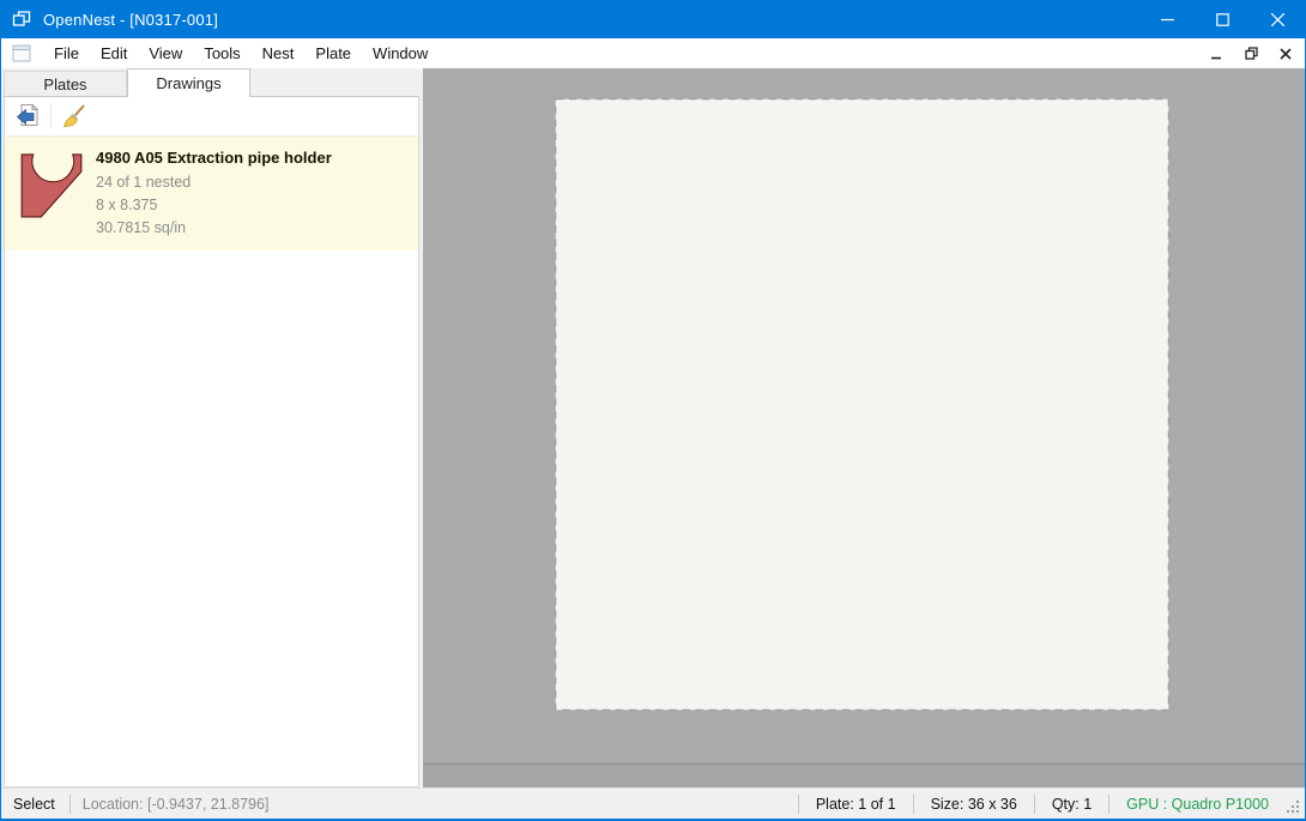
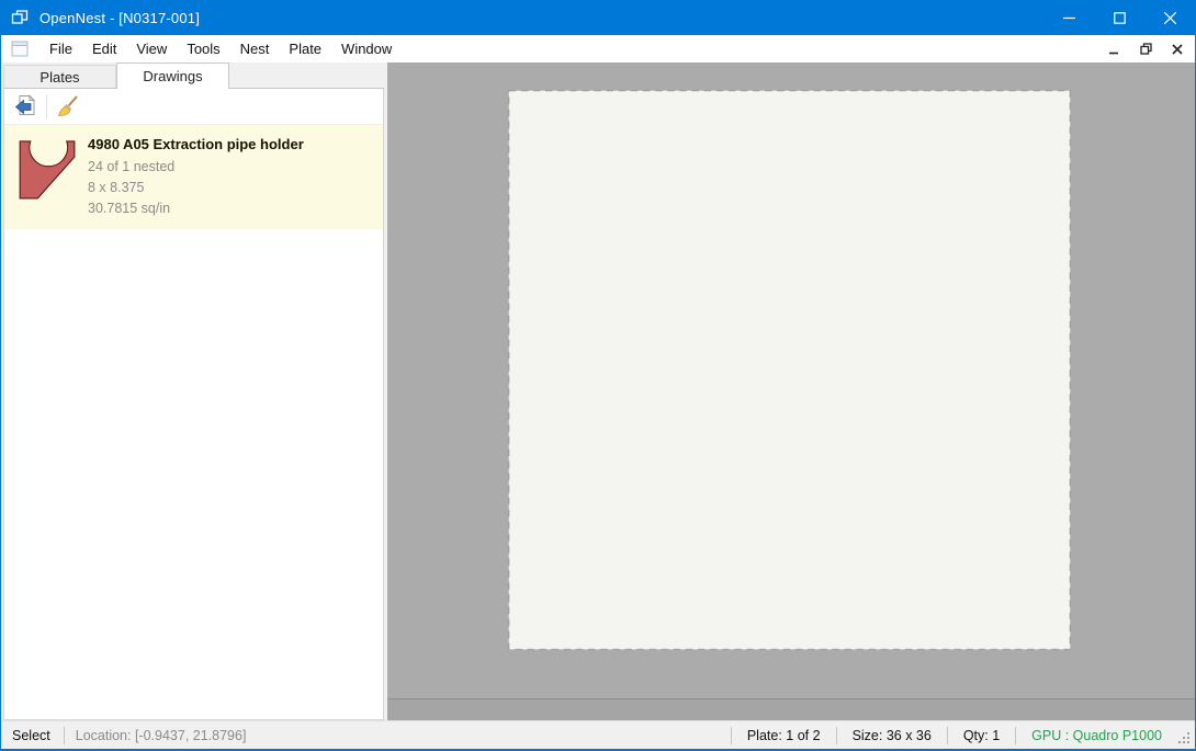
  OpenNest - [N0317-001]
  File
  Edit
  View
  Tools
  Nest
  Plate
  Window
  Plates
  Drawings
  4980 A05 Extraction pipe holder
  24 of 1 nested
  8 x 8.375
  30.7815 sq/in
  Select
  Location: [-0.9437, 21.8796]
- Plate: 1 of 1
+ Plate: 1 of 2
  Size: 36 x 36
  Qty: 1
  GPU : Quadro P1000
